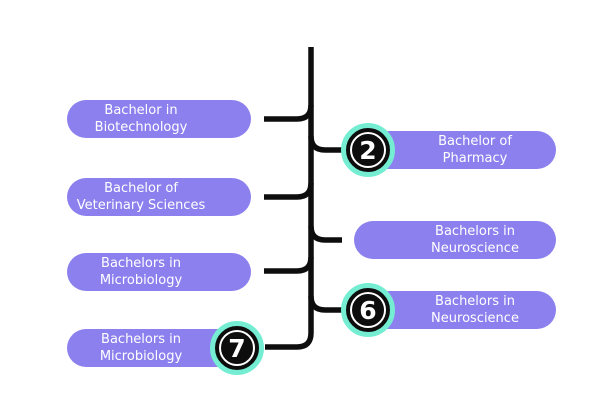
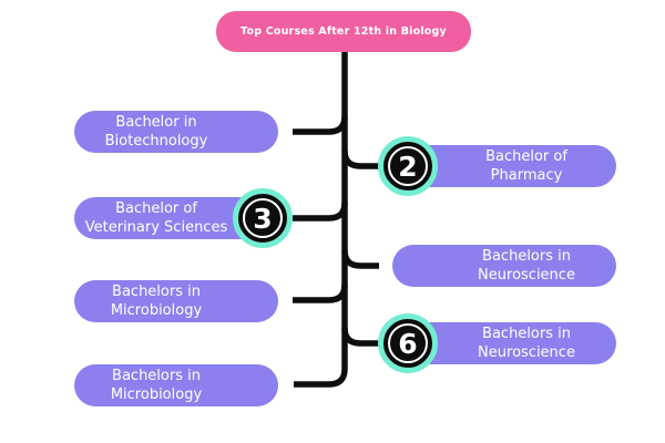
+ Top Courses After 12th in Biology
  Bachelor in
  Biotechnology
  Bachelor of
  Pharmacy
  2
  Bachelor of
  Veterinary Sciences
+ 3
  Bachelors in
  Neuroscience
  Bachelors in
  Microbiology
  Bachelors in
  Neuroscience
  6
  Bachelors in
  Microbiology
- 7
